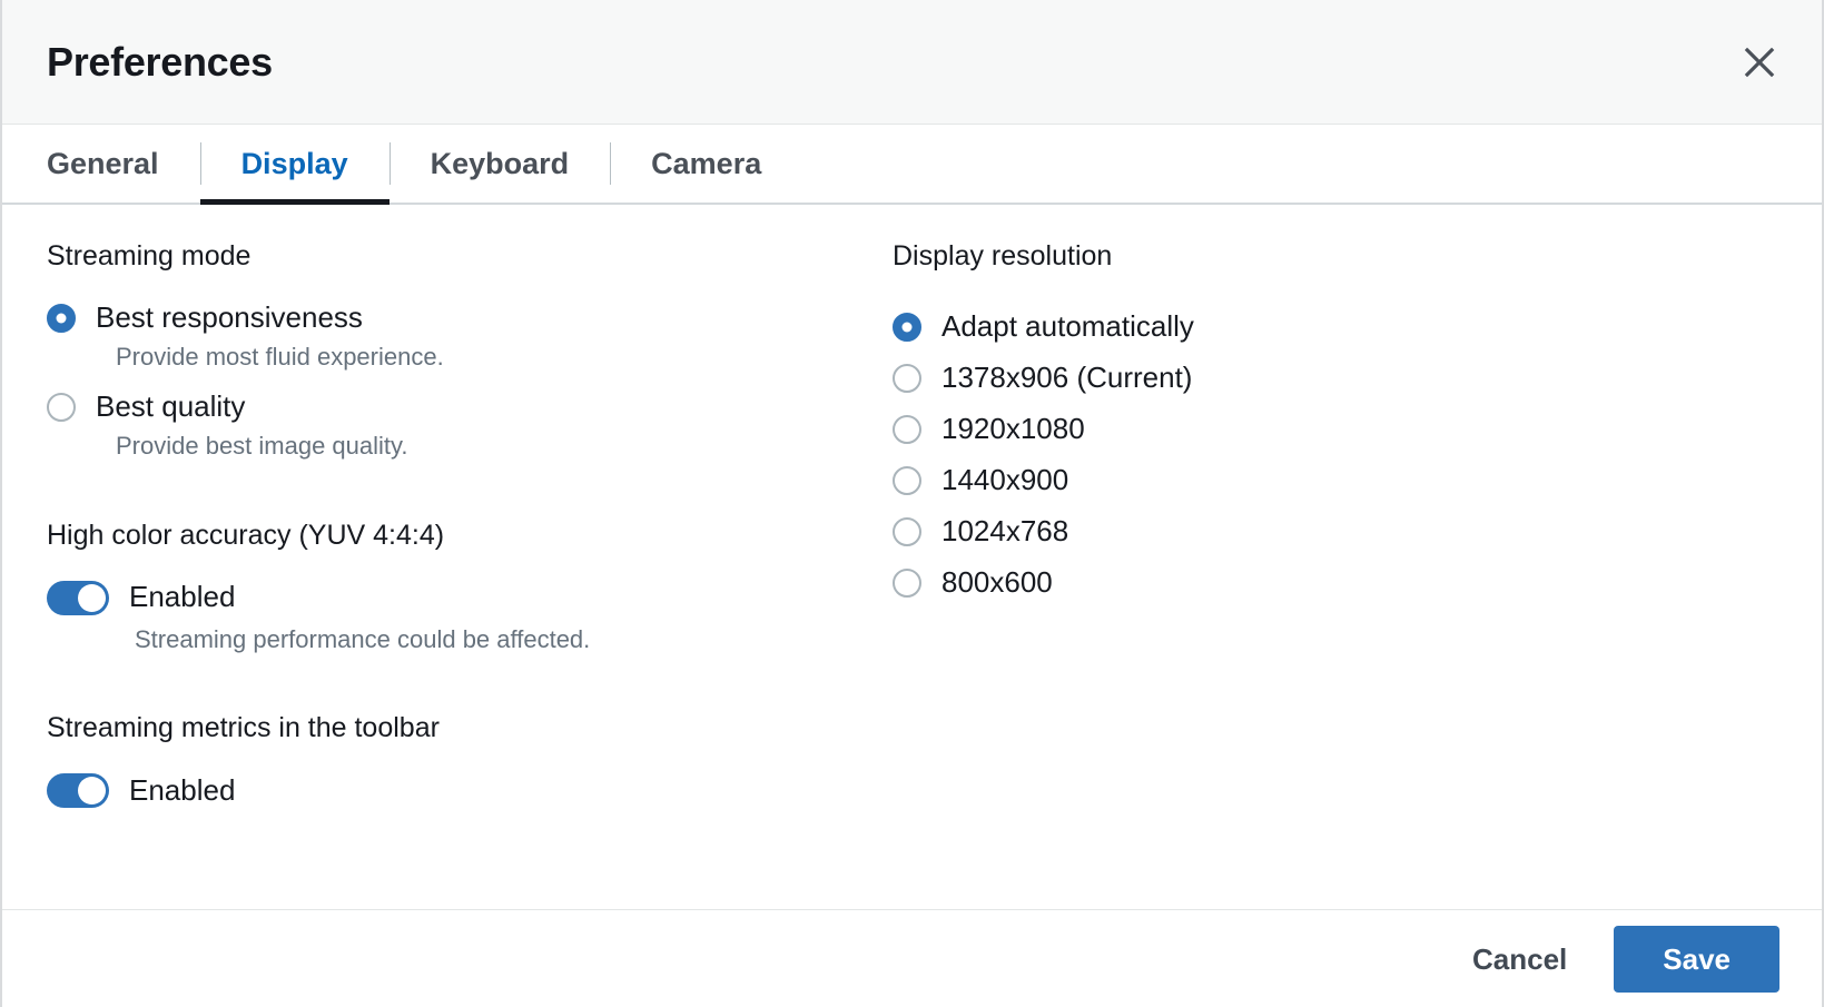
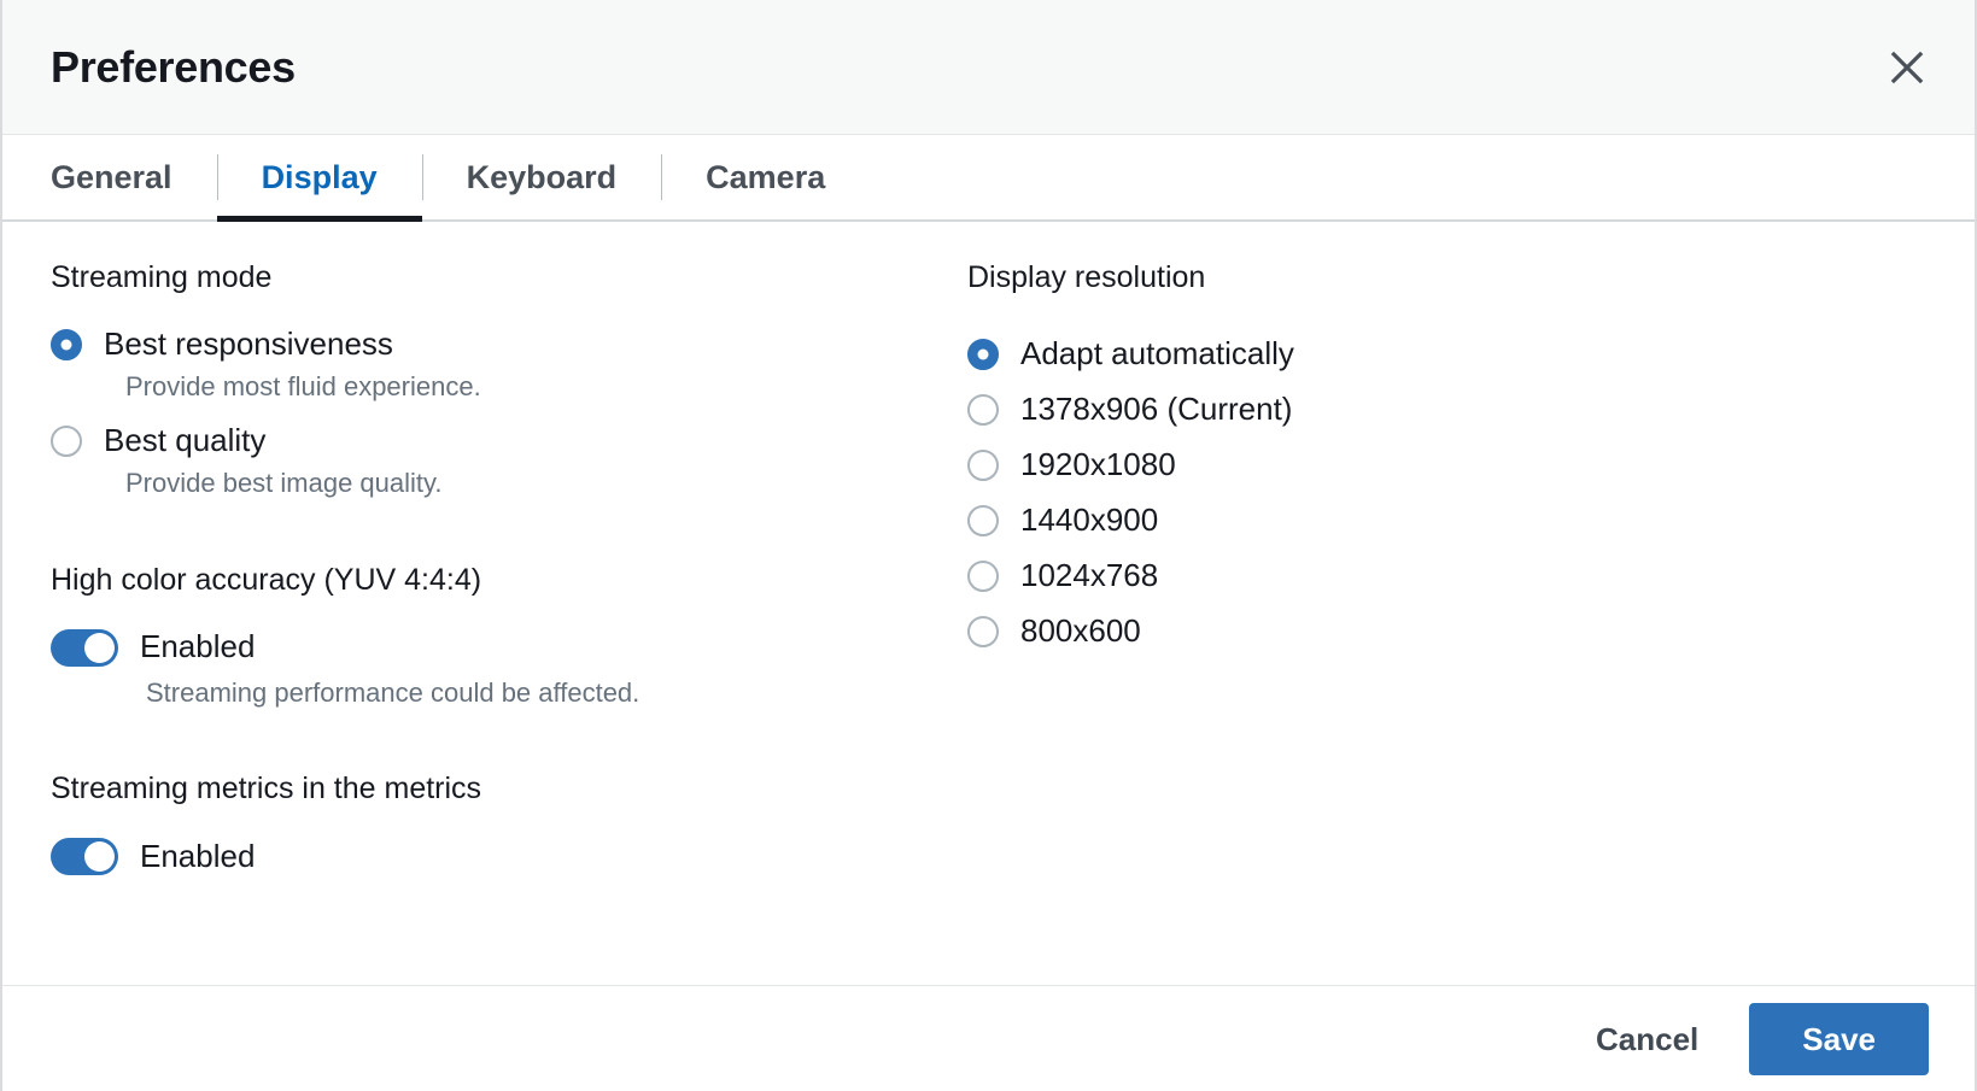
  Preferences
  General
  Display
  Keyboard
  Camera
  Streaming mode
  Best responsiveness
  Provide most fluid experience.
  Best quality
  Provide best image quality.
  High color accuracy (YUV 4:4:4)
  Enabled
  Streaming performance could be affected.
- Streaming metrics in the toolbar
+ Streaming metrics in the metrics
  Enabled
  Display resolution
  Adapt automatically
  1378x906 (Current)
  1920x1080
  1440x900
  1024x768
  800x600
  Cancel
  Save
